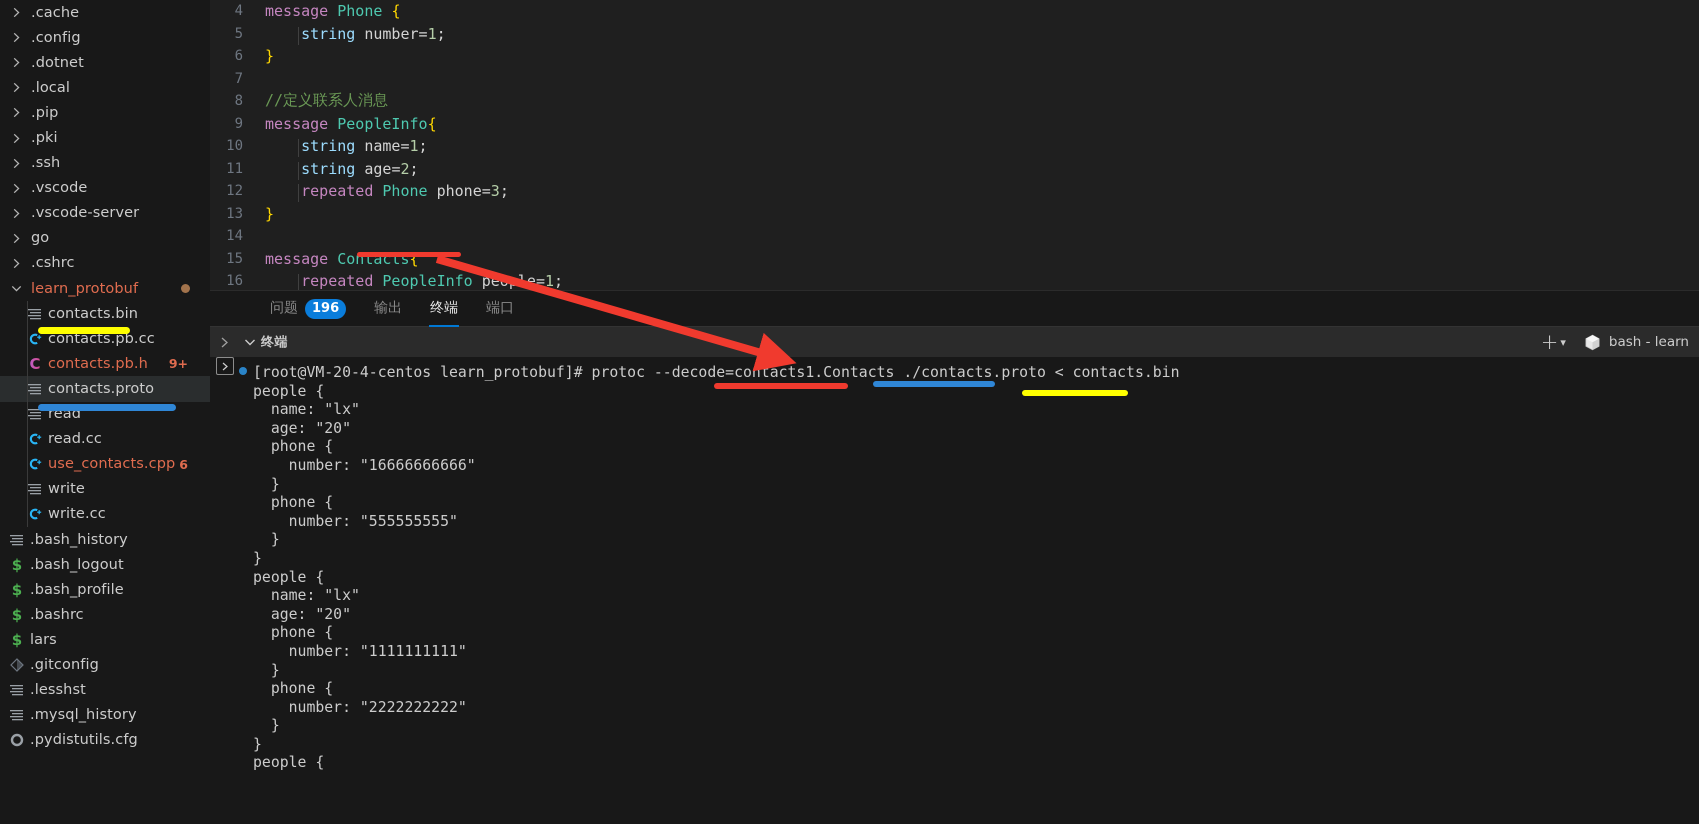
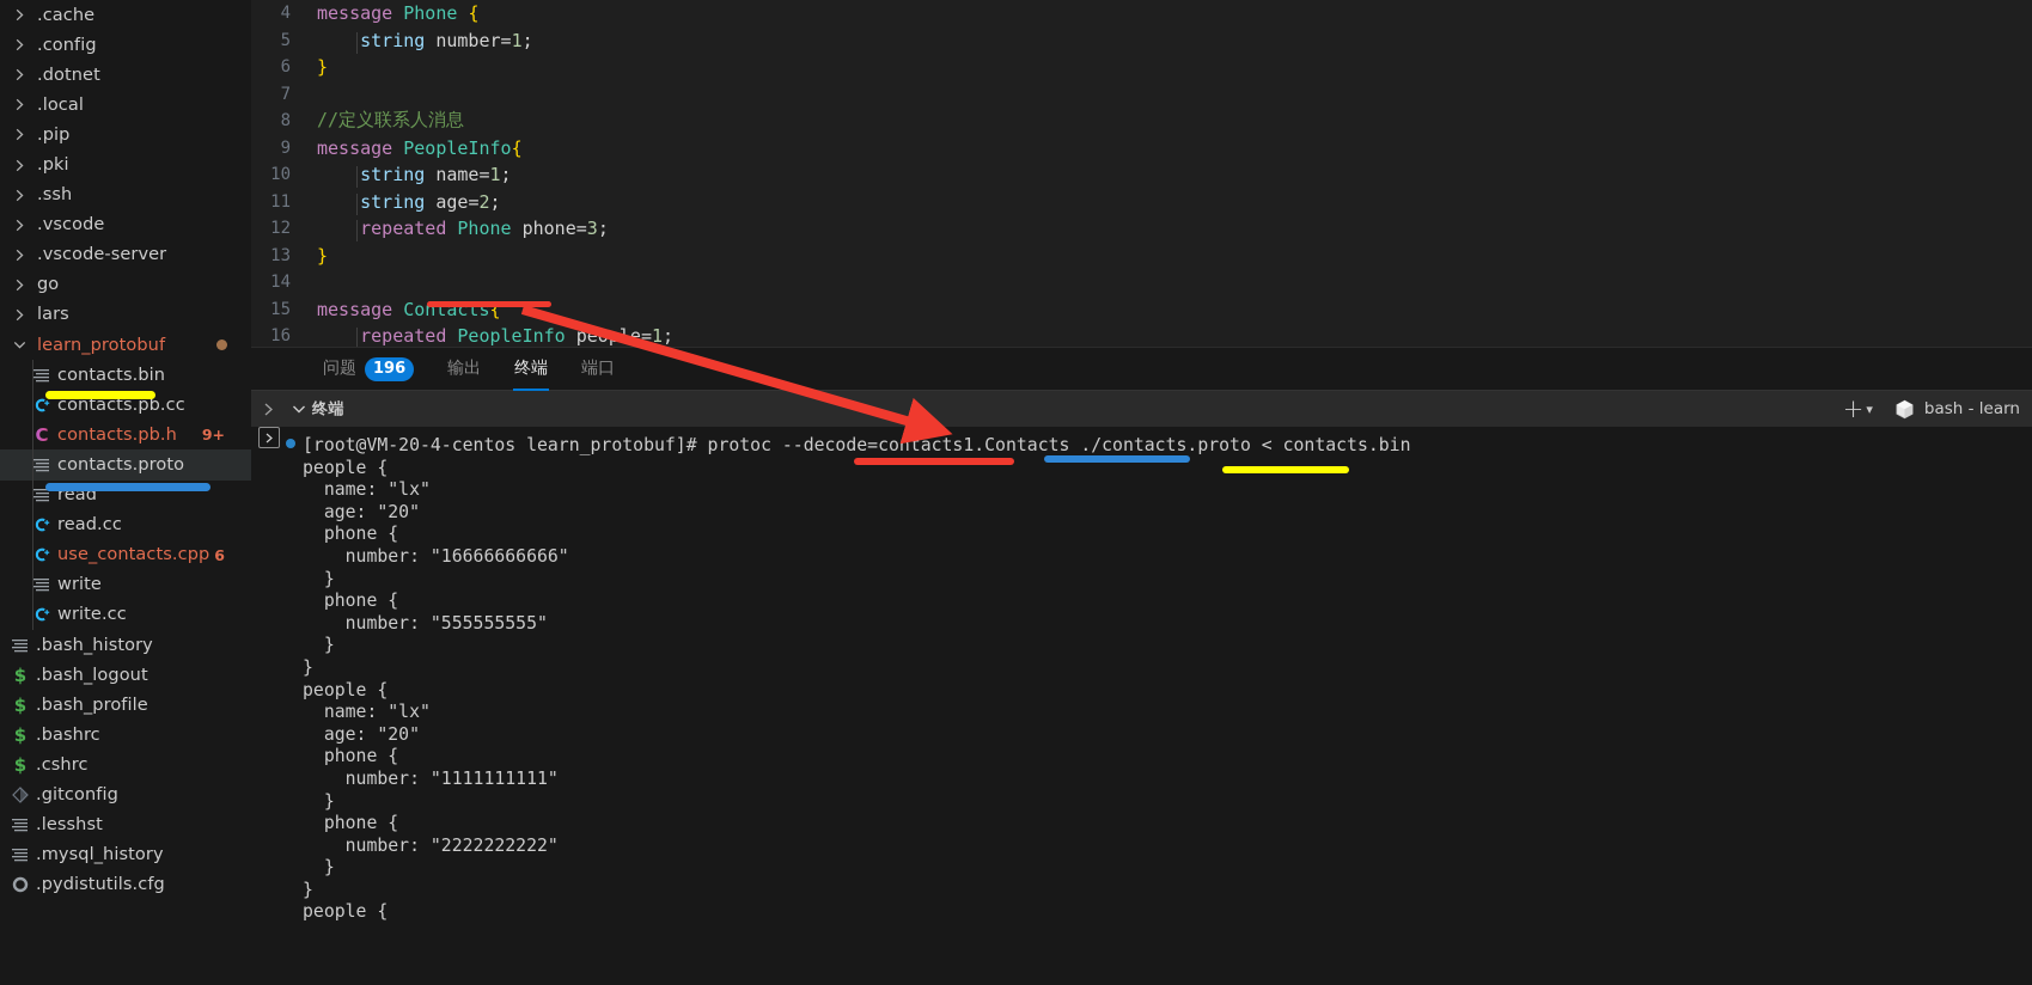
  .cache
  .config
  .dotnet
  .local
  .pip
  .pki
  .ssh
  .vscode
  .vscode-server
  go
- .cshrc
+ lars
  learn_protobuf
  contacts.bin
  contacts.pb.cc
  C
  contacts.pb.h
  9+
  contacts.proto
  read
  read.cc
  use_contacts.cpp
  6
  write
  write.cc
  .bash_history
  $
  .bash_logout
  $
  .bash_profile
  $
  .bashrc
  $
- lars
+ .cshrc
  .gitconfig
  .lesshst
  .mysql_history
  .pydistutils.cfg
  4
  message Phone {
  5
  string number=1;
  6
  }
  7
  8
  //定义联系人消息
  9
  message PeopleInfo{
  10
  string name=1;
  11
  string age=2;
  12
  repeated Phone phone=3;
  13
  }
  14
  15
  message Contacts{
  16
  repeated PeopleInfo pee=1;
  问题
  196
  输出
  终端
  端口
  终端
  +
  ▾
  bash - learn
  [root@VM-20-4-centos learn_protobuf]# protoc --decode=contacts1.Contacts ./contacts.proto < contacts.bin
  people {
  name: "lx"
  age: "20"
  phone {
  number: "16666666666"
  }
  phone {
  number: "555555555"
  }
  }
  people {
  name: "lx"
  age: "20"
  phone {
  number: "1111111111"
  }
  phone {
  number: "2222222222"
  }
  }
  people {
